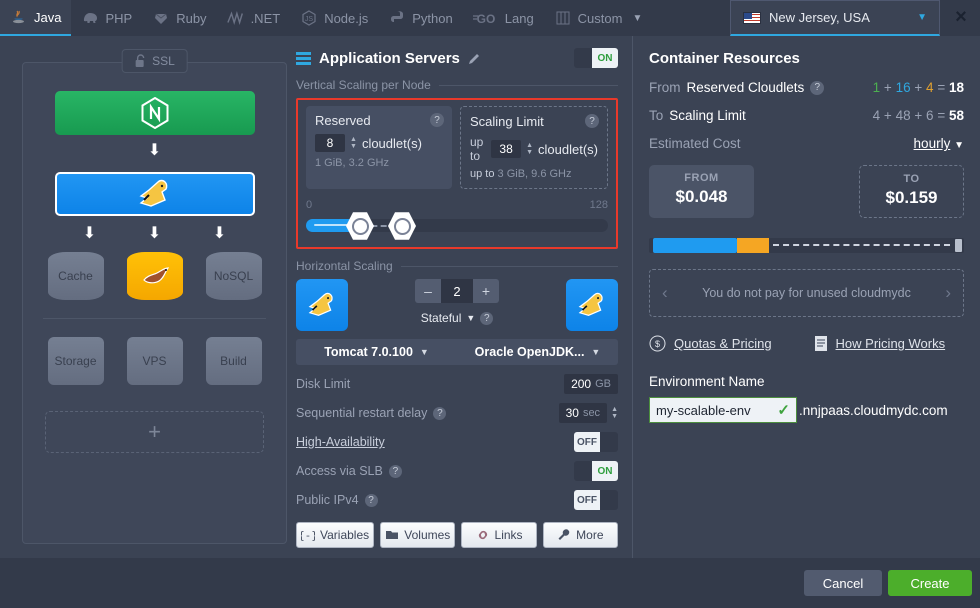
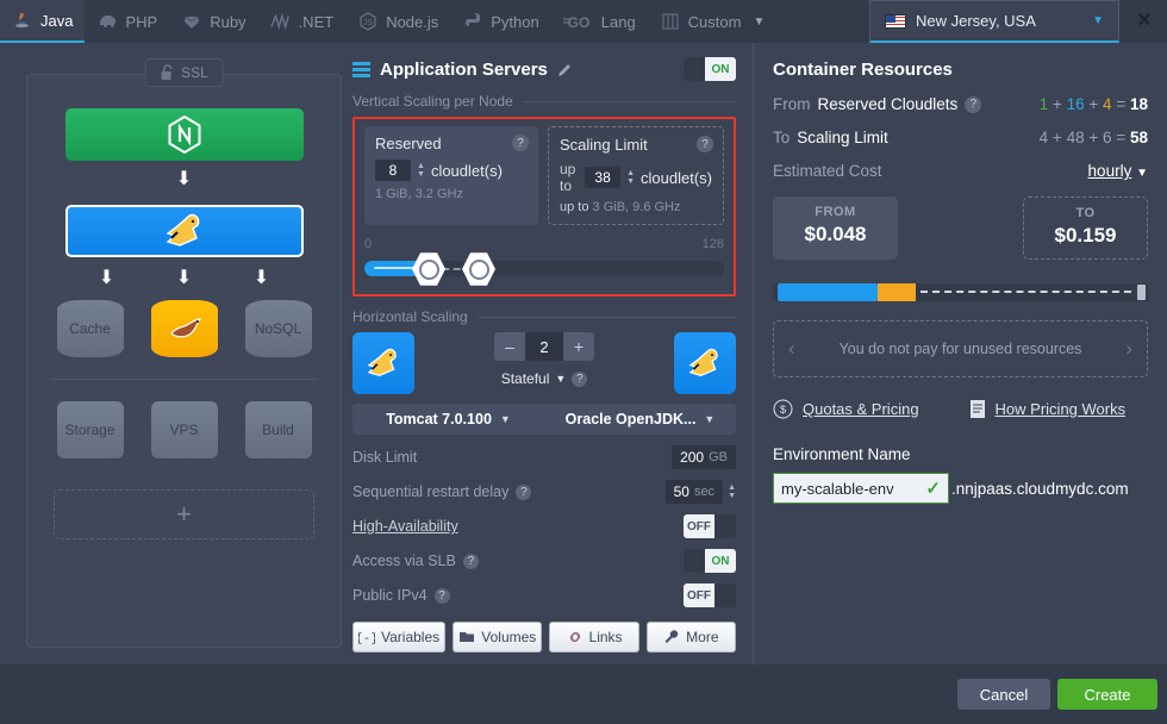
  Java
  PHP
  Ruby
  .NET
  Node.js
  Python
  GO
  Lang
  Custom
  ▼
  New Jersey, USA
  ▼
  ×
  SSL
  ⬇
  ⬇
  ⬇
  ⬇
  Cache
  NoSQL
  Storage
  VPS
  Build
  +
  Application Servers
  ON
  Vertical Scaling per Node
  ?
  Reserved
  8
  cloudlet(s)
  1 GiB, 3.2 GHz
  ?
  Scaling Limit
  up to
  38
  cloudlet(s)
  up to 3 GiB, 9.6 GHz
  0
  128
  Horizontal Scaling
  –
  2
  +
  Stateful
  ▼
  ?
  Tomcat 7.0.100
  ▼
  Oracle OpenJDK...
  ▼
  Disk Limit
  200
  GB
  Sequential restart delay
  ?
- 30
+ 50
  sec
  High-Availability
  OFF
  Access via SLB
  ?
  ON
  Public IPv4
  ?
  OFF
  {-}
  Variables
  Volumes
  Links
  More
  Container Resources
  From
  Reserved Cloudlets
  ?
  1 + 16 + 4 = 18
  To
  Scaling Limit
  4 + 48 + 6 = 58
  Estimated Cost
  hourly ▼
  FROM
  $0.048
  TO
  $0.159
  ‹
- You do not pay for unused cloudmydc
+ You do not pay for unused resources
  ›
  $
  Quotas & Pricing
  How Pricing Works
  Environment Name
  my-scalable-env
  ✓
  .nnjpaas.cloudmydc.com
  Cancel
  Create
